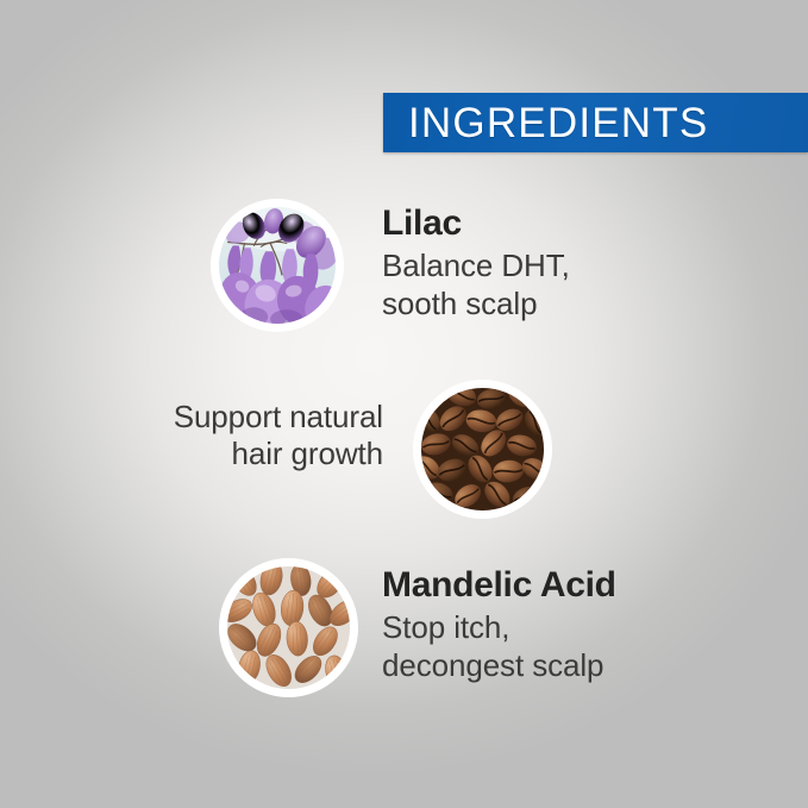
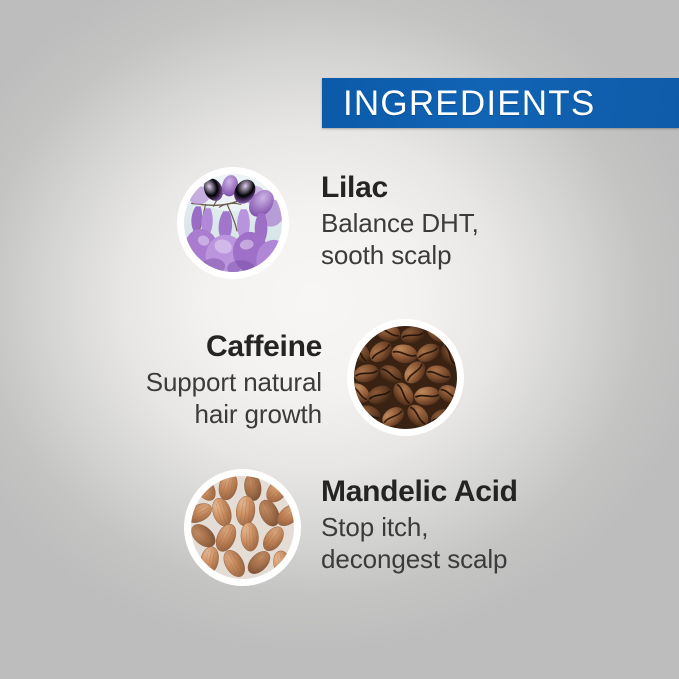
  INGREDIENTS
  Lilac
  Balance DHT,
  sooth scalp
+ Caffeine
  Support natural
  hair growth
  Mandelic Acid
  Stop itch,
  decongest scalp
